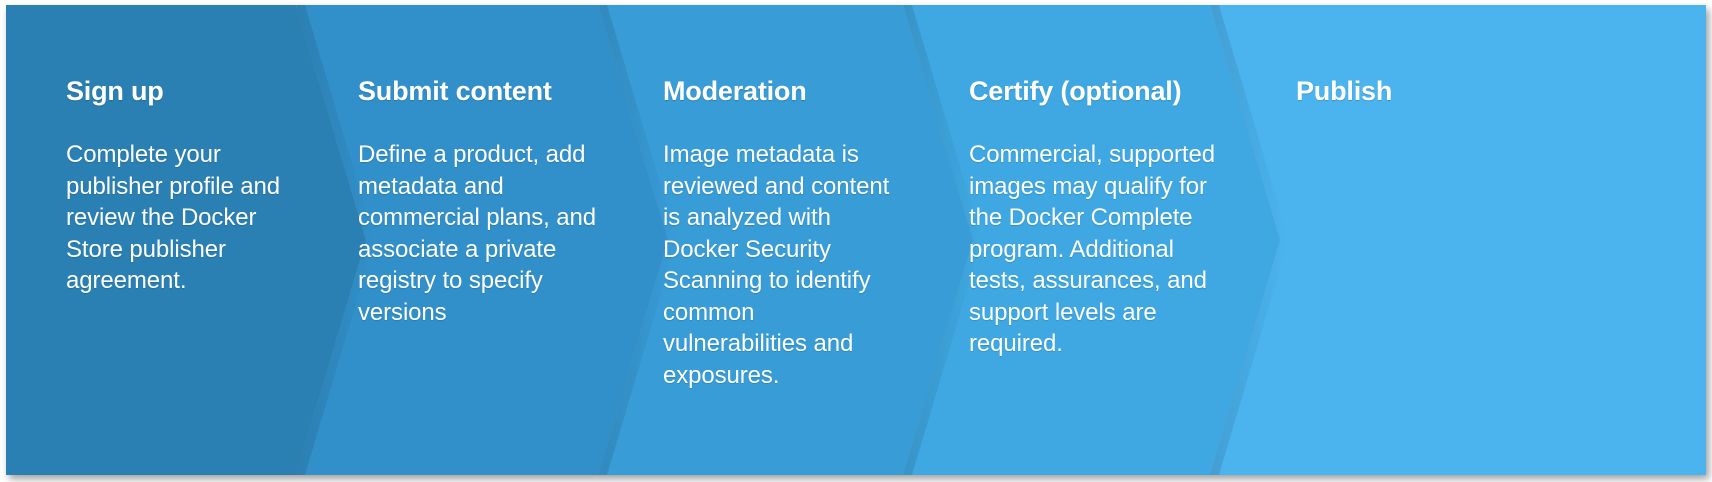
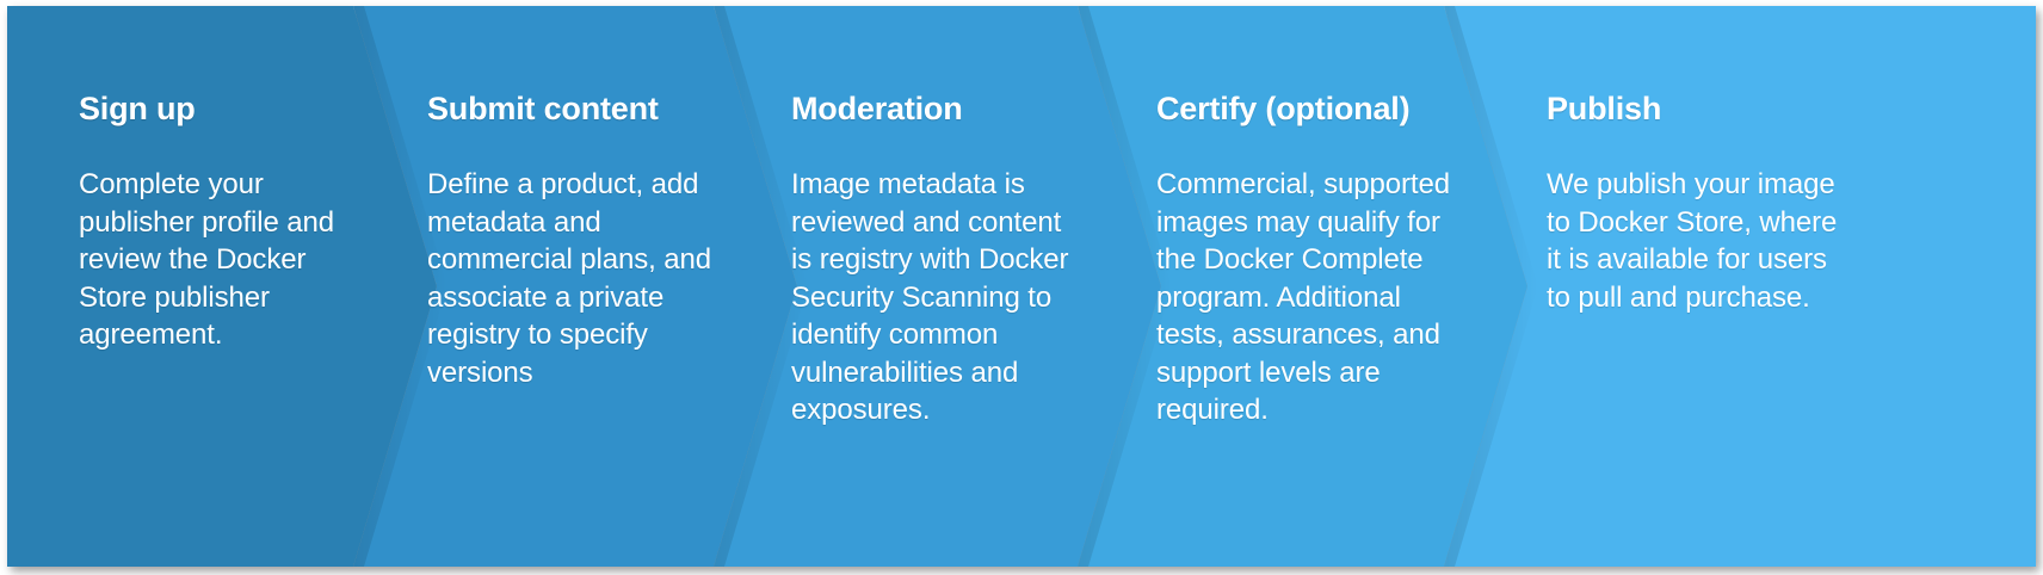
  Sign up
  Complete your publisher profile and review the Docker Store publisher agreement.
  Submit content
  Define a product, add metadata and commercial plans, and associate a private registry to specify versions
  Moderation
- Image metadata is reviewed and content is analyzed with Docker Security Scanning to identify common vulnerabilities and exposures.
+ Image metadata is reviewed and content is registry with Docker Security Scanning to identify common vulnerabilities and exposures.
  Certify (optional)
  Commercial, supported images may qualify for the Docker Complete program. Additional tests, assurances, and support levels are required.
  Publish
+ We publish your image to Docker Store, where it is available for users to pull and purchase.
